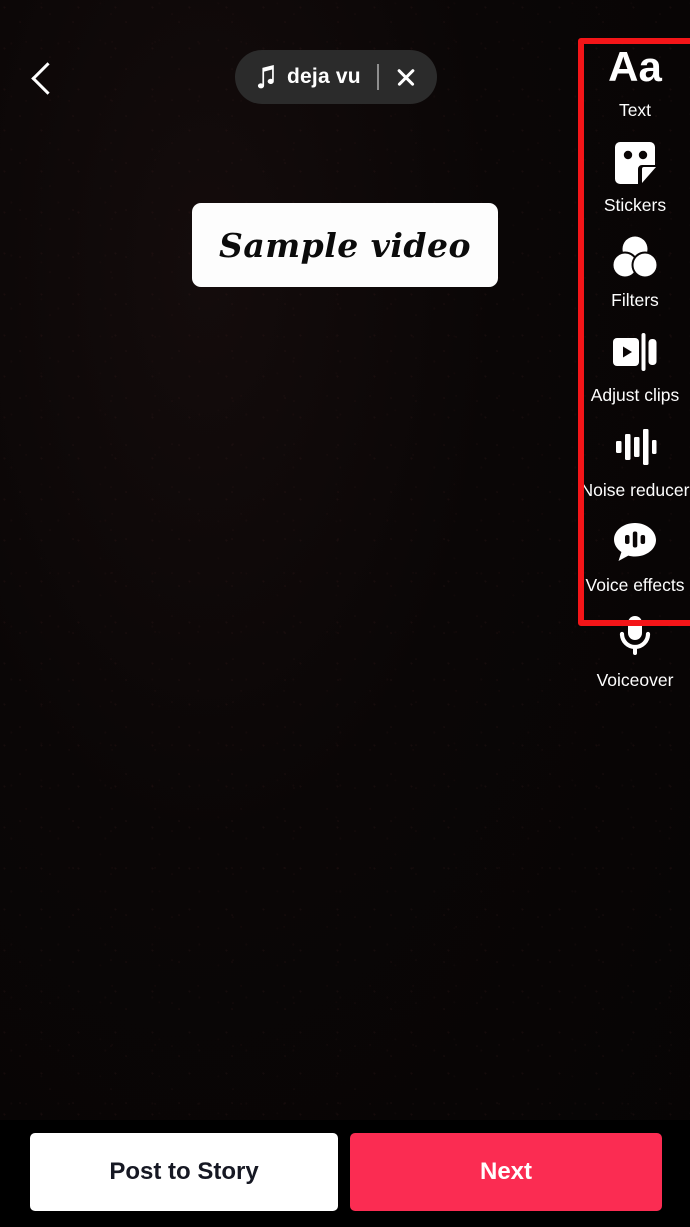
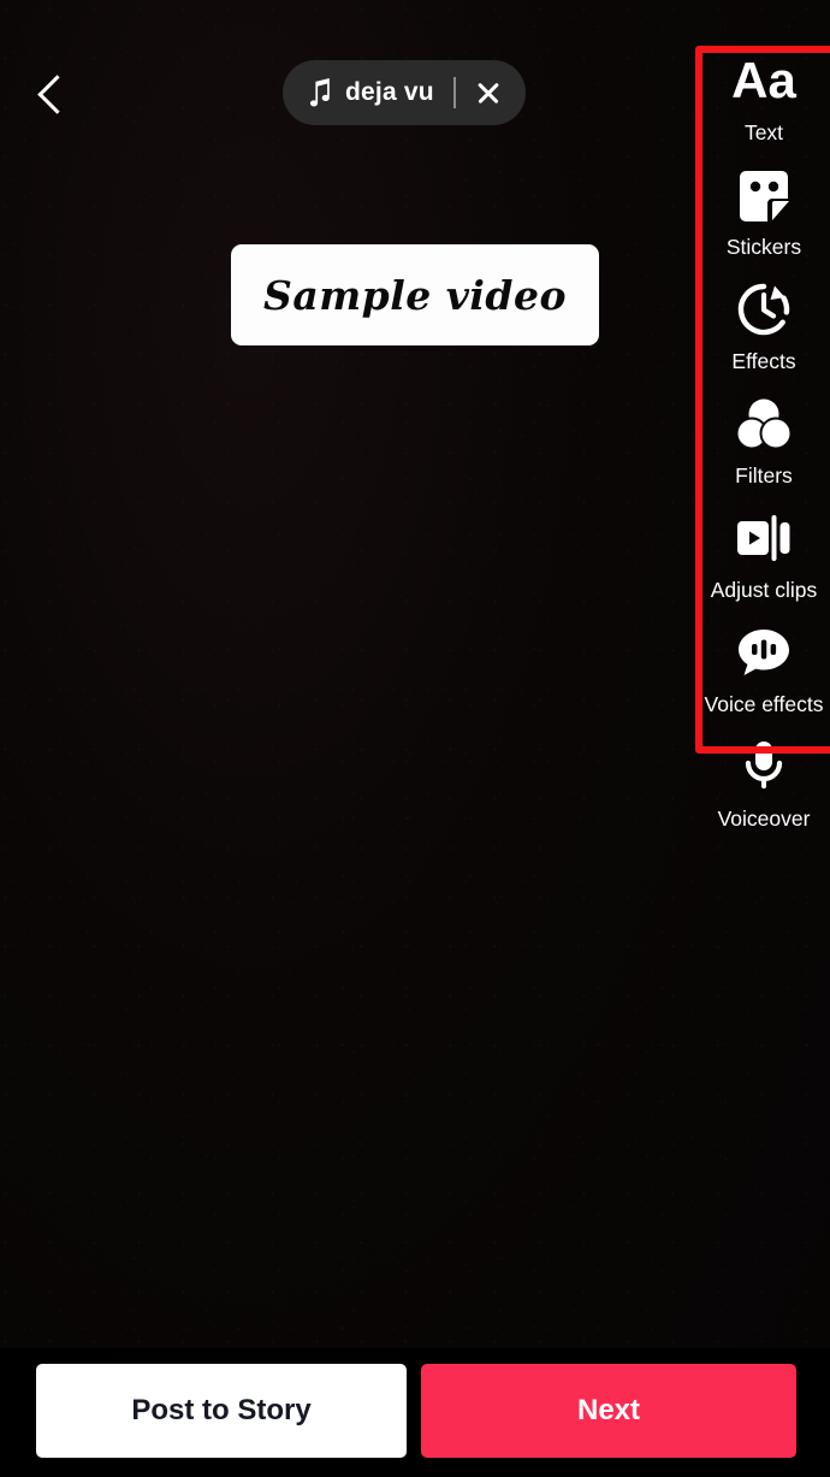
  deja vu
  Sample video
  Aa
  Text
  Stickers
+ Effects
  Filters
  Adjust clips
- Noise reducer
  Voice effects
  Voiceover
  Post to Story
  Next
